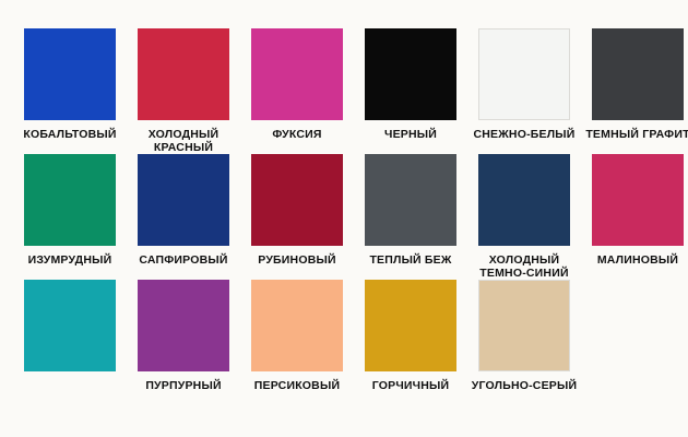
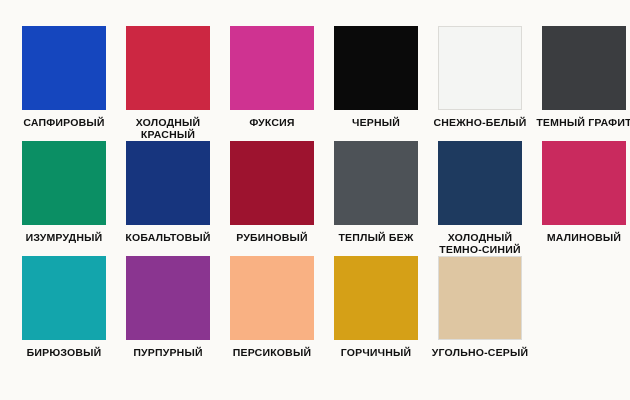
- КОБАЛЬТОВЫЙ
+ САПФИРОВЫЙ
  ХОЛОДНЫЙ КРАСНЫЙ
  ФУКСИЯ
  ЧЕРНЫЙ
  СНЕЖНО-БЕЛЫЙ
  ТЕМНЫЙ ГРАФИТ
  ИЗУМРУДНЫЙ
- САПФИРОВЫЙ
+ КОБАЛЬТОВЫЙ
  РУБИНОВЫЙ
  ТЕПЛЫЙ БЕЖ
  ХОЛОДНЫЙ
  ТЕМНО-СИНИЙ
  МАЛИНОВЫЙ
+ БИРЮЗОВЫЙ
  ПУРПУРНЫЙ
  ПЕРСИКОВЫЙ
  ГОРЧИЧНЫЙ
  УГОЛЬНО-СЕРЫЙ
